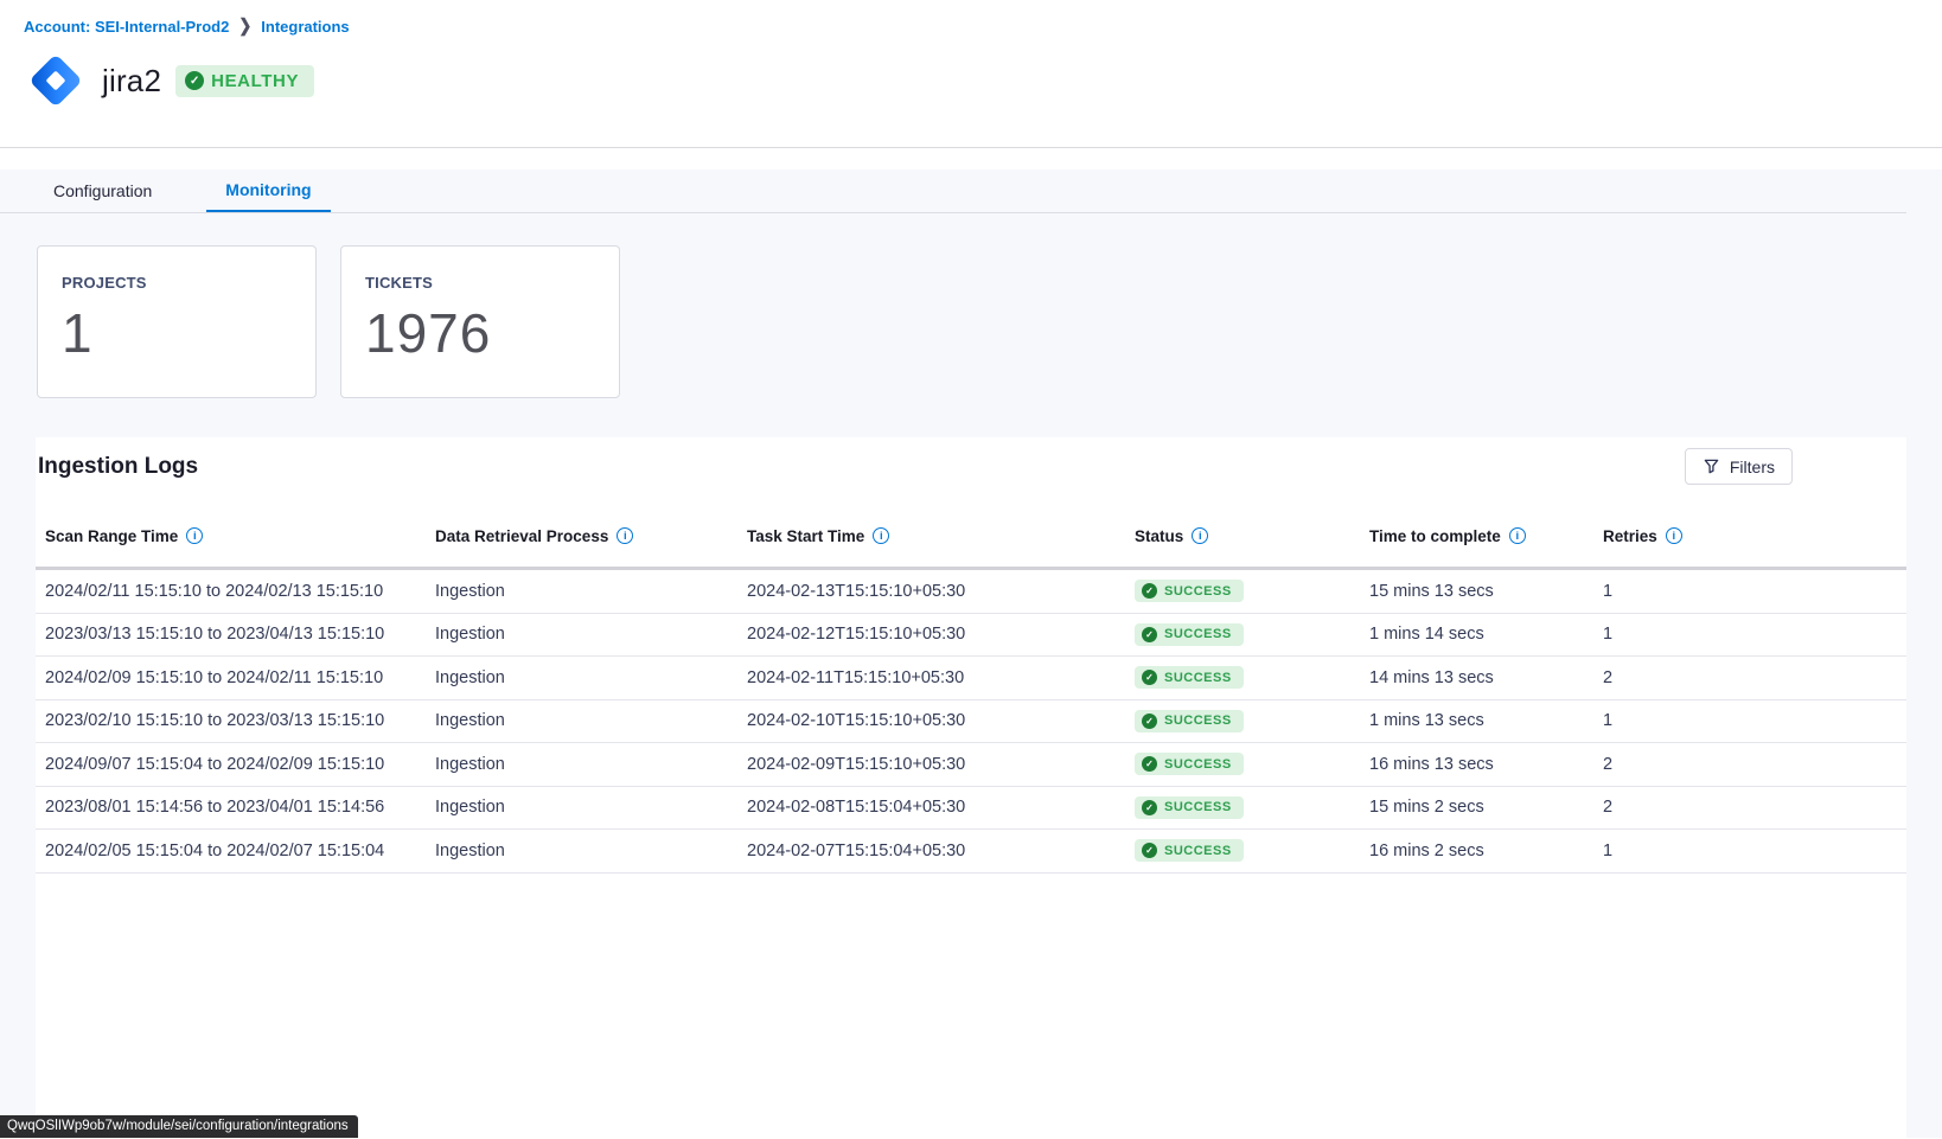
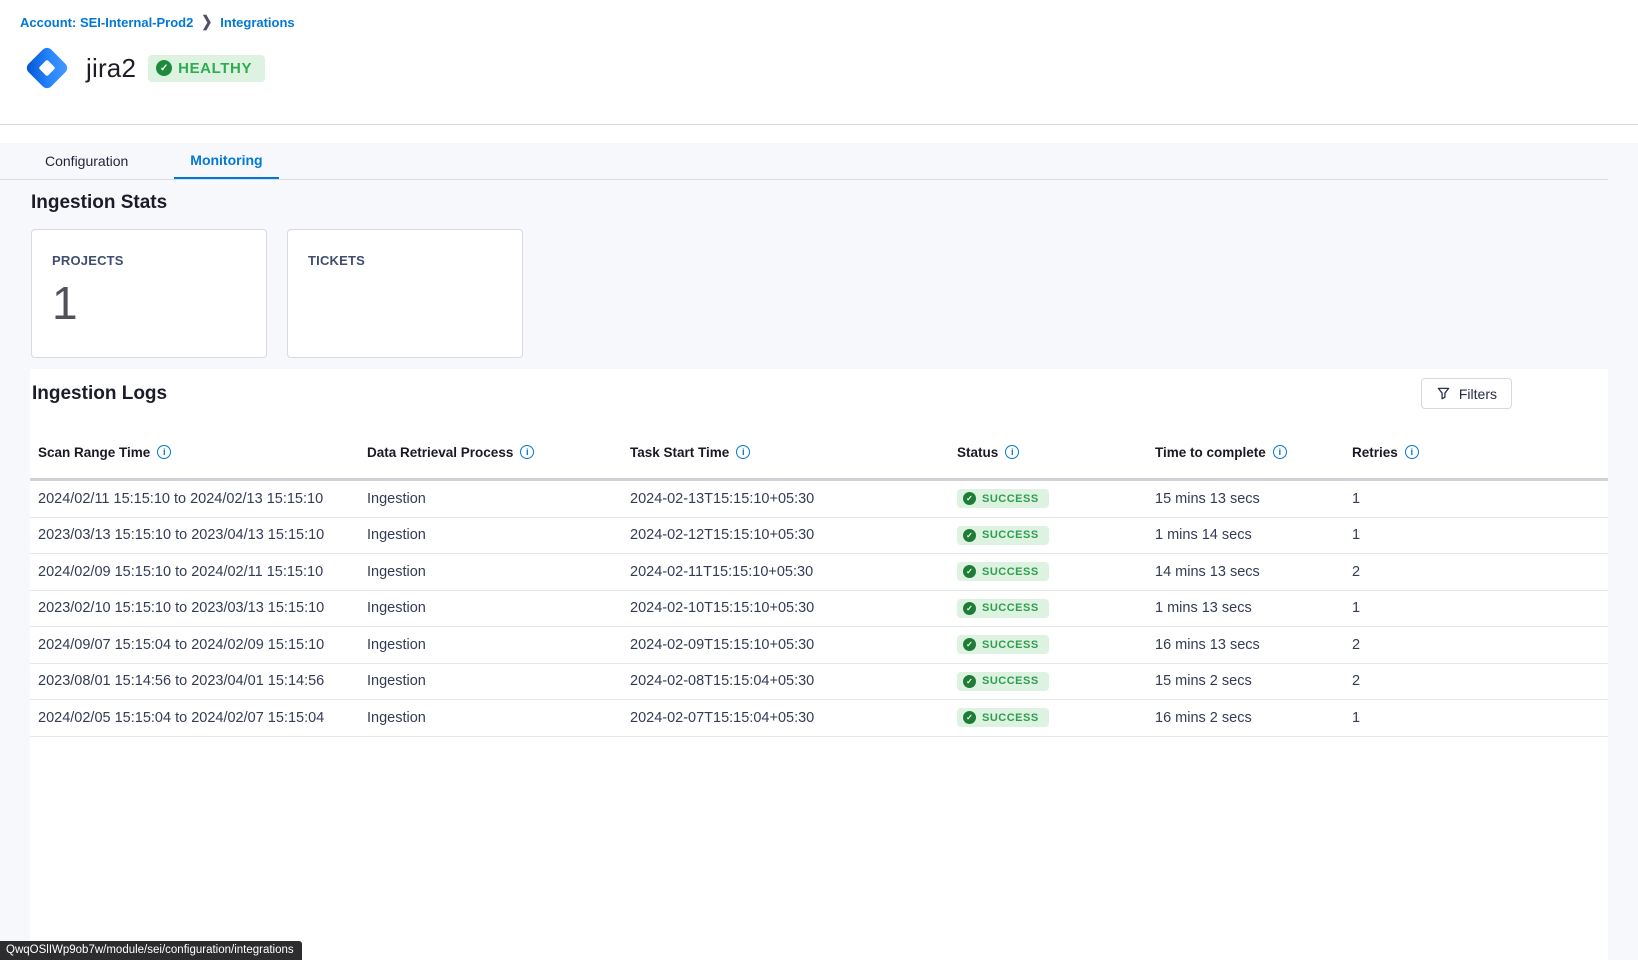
  Account: SEI-Internal-Prod2
  ❯
  Integrations
  jira2
  ✓
  HEALTHY
  Configuration
  Monitoring
+ Ingestion Stats
  PROJECTS
  1
  TICKETS
- 1976
  Ingestion Logs
  Filters
  Scan Range Time
  i
  Data Retrieval Process
  i
  Task Start Time
  i
  Status
  i
  Time to complete
  i
  Retries
  i
  2024/02/11 15:15:10 to 2024/02/13 15:15:10
  Ingestion
  2024-02-13T15:15:10+05:30
  ✓
  SUCCESS
  15 mins 13 secs
  1
  2023/03/13 15:15:10 to 2023/04/13 15:15:10
  Ingestion
  2024-02-12T15:15:10+05:30
  ✓
  SUCCESS
  1 mins 14 secs
  1
  2024/02/09 15:15:10 to 2024/02/11 15:15:10
  Ingestion
  2024-02-11T15:15:10+05:30
  ✓
  SUCCESS
  14 mins 13 secs
  2
  2023/02/10 15:15:10 to 2023/03/13 15:15:10
  Ingestion
  2024-02-10T15:15:10+05:30
  ✓
  SUCCESS
  1 mins 13 secs
  1
  2024/09/07 15:15:04 to 2024/02/09 15:15:10
  Ingestion
  2024-02-09T15:15:10+05:30
  ✓
  SUCCESS
  16 mins 13 secs
  2
  2023/08/01 15:14:56 to 2023/04/01 15:14:56
  Ingestion
  2024-02-08T15:15:04+05:30
  ✓
  SUCCESS
  15 mins 2 secs
  2
  2024/02/05 15:15:04 to 2024/02/07 15:15:04
  Ingestion
  2024-02-07T15:15:04+05:30
  ✓
  SUCCESS
  16 mins 2 secs
  1
  QwqOSlIWp9ob7w/module/sei/configuration/integrations
